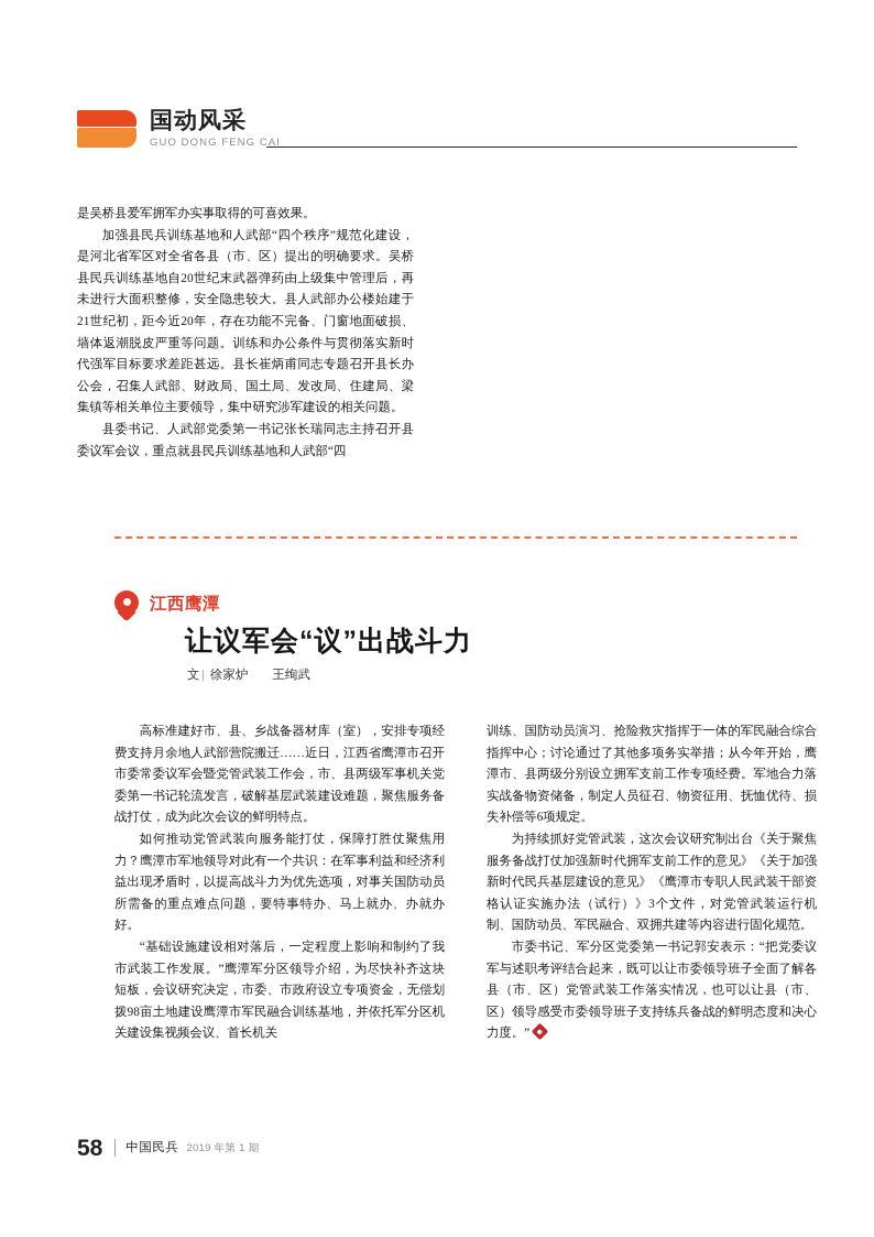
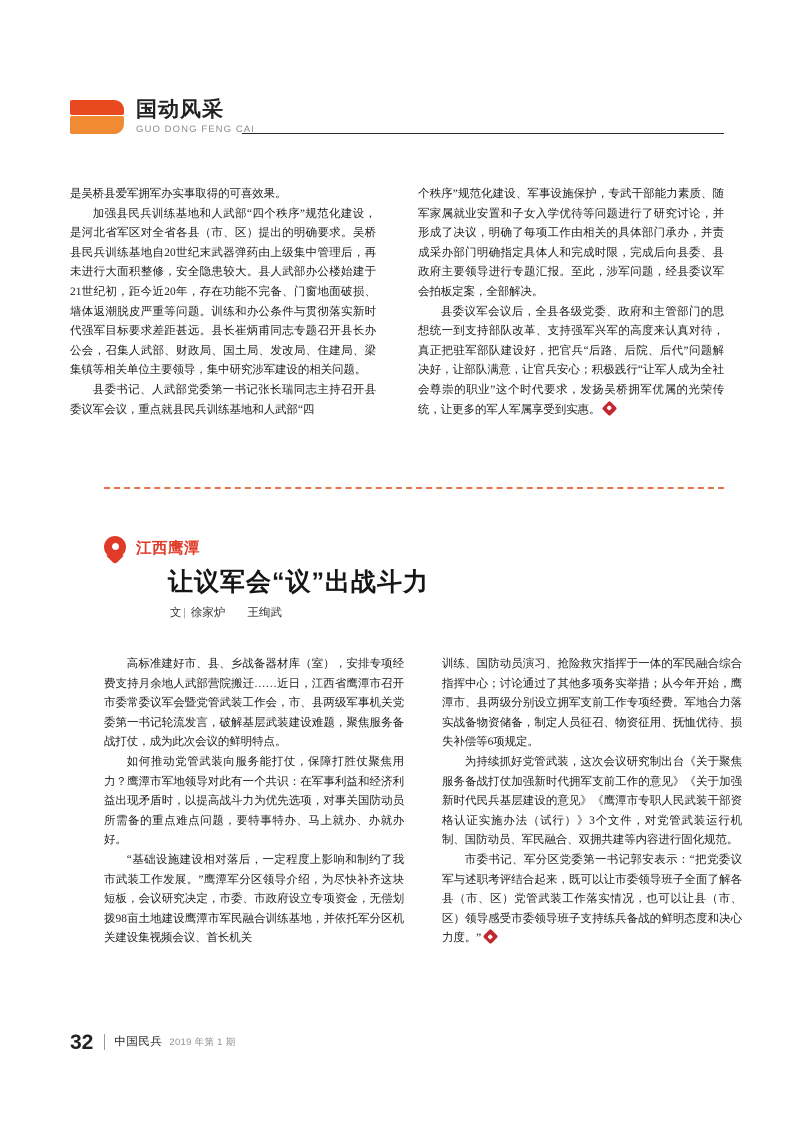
  国动风采
  GUO DONG FENG CAI
  是吴桥县爱军拥军办实事取得的可喜效果。
  加强县民兵训练基地和人武部“四个秩序”规范化建设，是河北省军区对全省各县（市、区）提出的明确要求。吴桥县民兵训练基地自20世纪末武器弹药由上级集中管理后，再未进行大面积整修，安全隐患较大。县人武部办公楼始建于21世纪初，距今近20年，存在功能不完备、门窗地面破损、墙体返潮脱皮严重等问题。训练和办公条件与贯彻落实新时代强军目标要求差距甚远。县长崔炳甫同志专题召开县长办公会，召集人武部、财政局、国土局、发改局、住建局、梁集镇等相关单位主要领导，集中研究涉军建设的相关问题。
  县委书记、人武部党委第一书记张长瑞同志主持召开县委议军会议，重点就县民兵训练基地和人武部“四
+ 个秩序”规范化建设、军事设施保护，专武干部能力素质、随军家属就业安置和子女入学优待等问题进行了研究讨论，并形成了决议，明确了每项工作由相关的具体部门承办，并责成采办部门明确指定具体人和完成时限，完成后向县委、县政府主要领导进行专题汇报。至此，涉军问题，经县委议军会拍板定案，全部解决。
+ 县委议军会议后，全县各级党委、政府和主管部门的思想统一到支持部队改革、支持强军兴军的高度来认真对待，真正把驻军部队建设好，把官兵“后路、后院、后代”问题解决好，让部队满意，让官兵安心；积极践行“让军人成为全社会尊崇的职业”这个时代要求，发扬吴桥拥军优属的光荣传统，让更多的军人军属享受到实惠。
  江西鹰潭
  让议军会“议”出战斗力
  文 | 徐家炉 王绚武
  高标准建好市、县、乡战备器材库（室），安排专项经费支持月余地人武部营院搬迁……近日，江西省鹰潭市召开市委常委议军会暨党管武装工作会，市、县两级军事机关党委第一书记轮流发言，破解基层武装建设难题，聚焦服务备战打仗，成为此次会议的鲜明特点。
  如何推动党管武装向服务能打仗，保障打胜仗聚焦用力？鹰潭市军地领导对此有一个共识：在军事利益和经济利益出现矛盾时，以提高战斗力为优先选项，对事关国防动员所需备的重点难点问题，要特事特办、马上就办、办就办好。
  “基础设施建设相对落后，一定程度上影响和制约了我市武装工作发展。”鹰潭军分区领导介绍，为尽快补齐这块短板，会议研究决定，市委、市政府设立专项资金，无偿划拨98亩土地建设鹰潭市军民融合训练基地，并依托军分区机关建设集视频会议、首长机关
  训练、国防动员演习、抢险救灾指挥于一体的军民融合综合指挥中心；讨论通过了其他多项务实举措；从今年开始，鹰潭市、县两级分别设立拥军支前工作专项经费。军地合力落实战备物资储备，制定人员征召、物资征用、抚恤优待、损失补偿等6项规定。
  为持续抓好党管武装，这次会议研究制出台《关于聚焦服务备战打仗加强新时代拥军支前工作的意见》《关于加强新时代民兵基层建设的意见》《鹰潭市专职人民武装干部资格认证实施办法（试行）》3个文件，对党管武装运行机制、国防动员、军民融合、双拥共建等内容进行固化规范。
  市委书记、军分区党委第一书记郭安表示：“把党委议军与述职考评结合起来，既可以让市委领导班子全面了解各县（市、区）党管武装工作落实情况，也可以让县（市、区）领导感受市委领导班子支持练兵备战的鲜明态度和决心力度。”
- 58
+ 32
  中国民兵
  2019 年第 1 期
